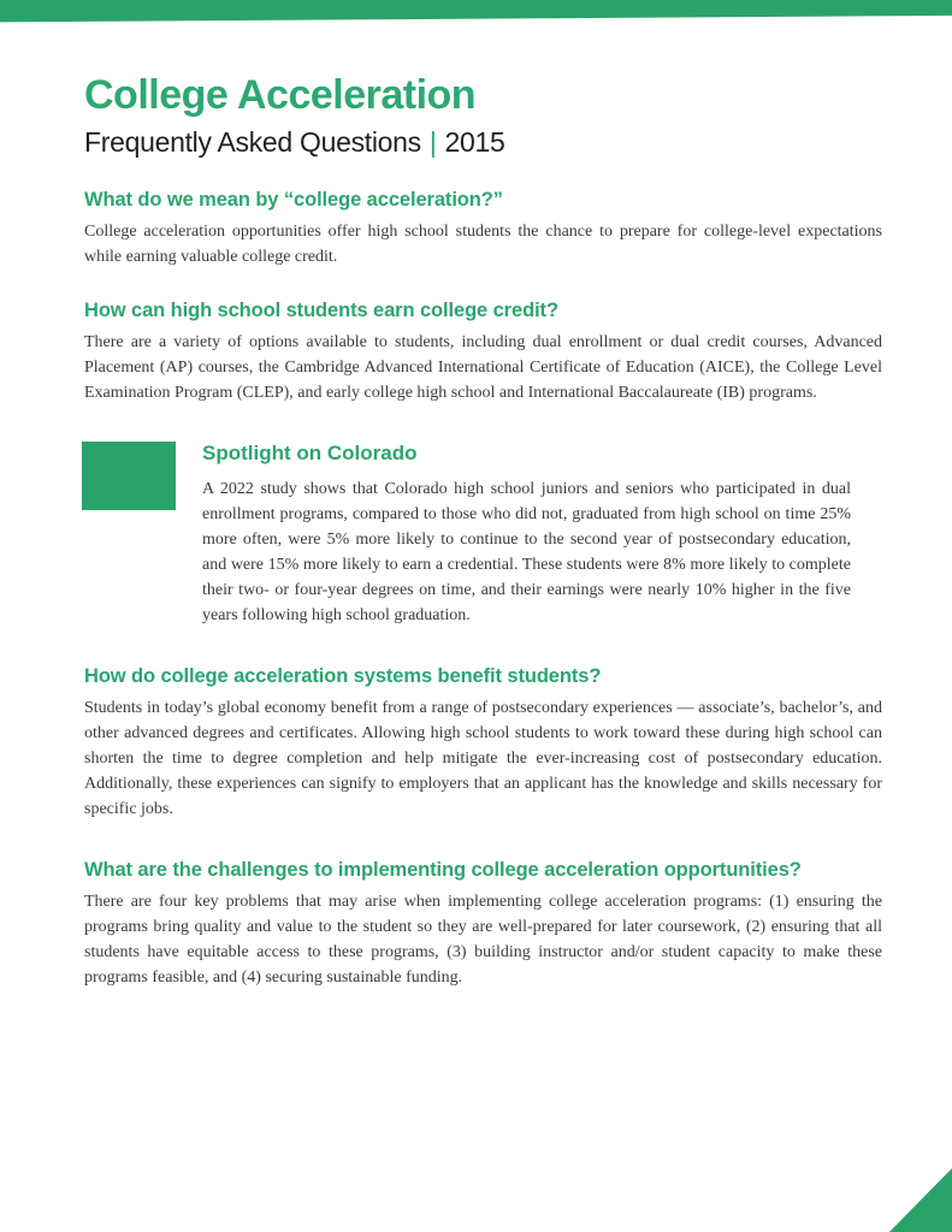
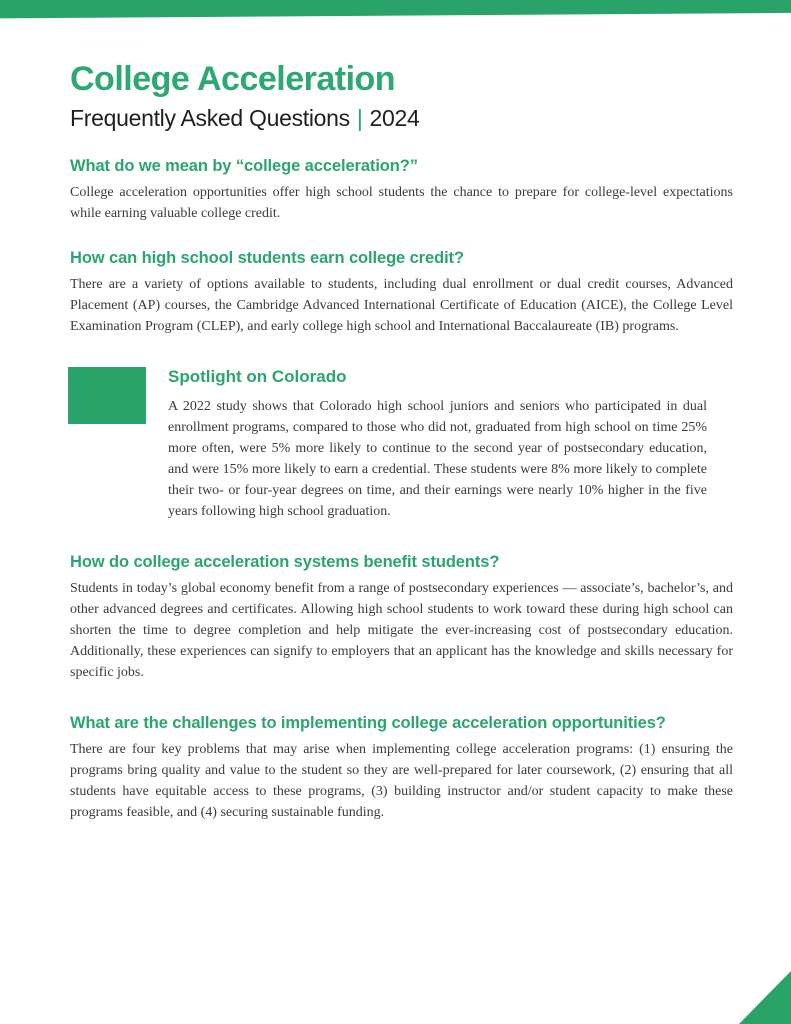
  College Acceleration
- Frequently Asked Questions | 2015
+ Frequently Asked Questions | 2024
  What do we mean by “college acceleration?”
  College acceleration opportunities offer high school students the chance to prepare for college-level expectations while earning valuable college credit.
  How can high school students earn college credit?
  There are a variety of options available to students, including dual enrollment or dual credit courses, Advanced Placement (AP) courses, the Cambridge Advanced International Certificate of Education (AICE), the College Level Examination Program (CLEP), and early college high school and International Baccalaureate (IB) programs.
  Spotlight on Colorado
  A 2022 study shows that Colorado high school juniors and seniors who participated in dual enrollment programs, compared to those who did not, graduated from high school on time 25% more often, were 5% more likely to continue to the second year of postsecondary education, and were 15% more likely to earn a credential. These students were 8% more likely to complete their two- or four-year degrees on time, and their earnings were nearly 10% higher in the five years following high school graduation.
  How do college acceleration systems benefit students?
  Students in today’s global economy benefit from a range of postsecondary experiences — associate’s, bachelor’s, and other advanced degrees and certificates. Allowing high school students to work toward these during high school can shorten the time to degree completion and help mitigate the ever-increasing cost of postsecondary education. Additionally, these experiences can signify to employers that an applicant has the knowledge and skills necessary for specific jobs.
  What are the challenges to implementing college acceleration opportunities?
  There are four key problems that may arise when implementing college acceleration programs: (1) ensuring the programs bring quality and value to the student so they are well-prepared for later coursework, (2) ensuring that all students have equitable access to these programs, (3) building instructor and/or student capacity to make these programs feasible, and (4) securing sustainable funding.
